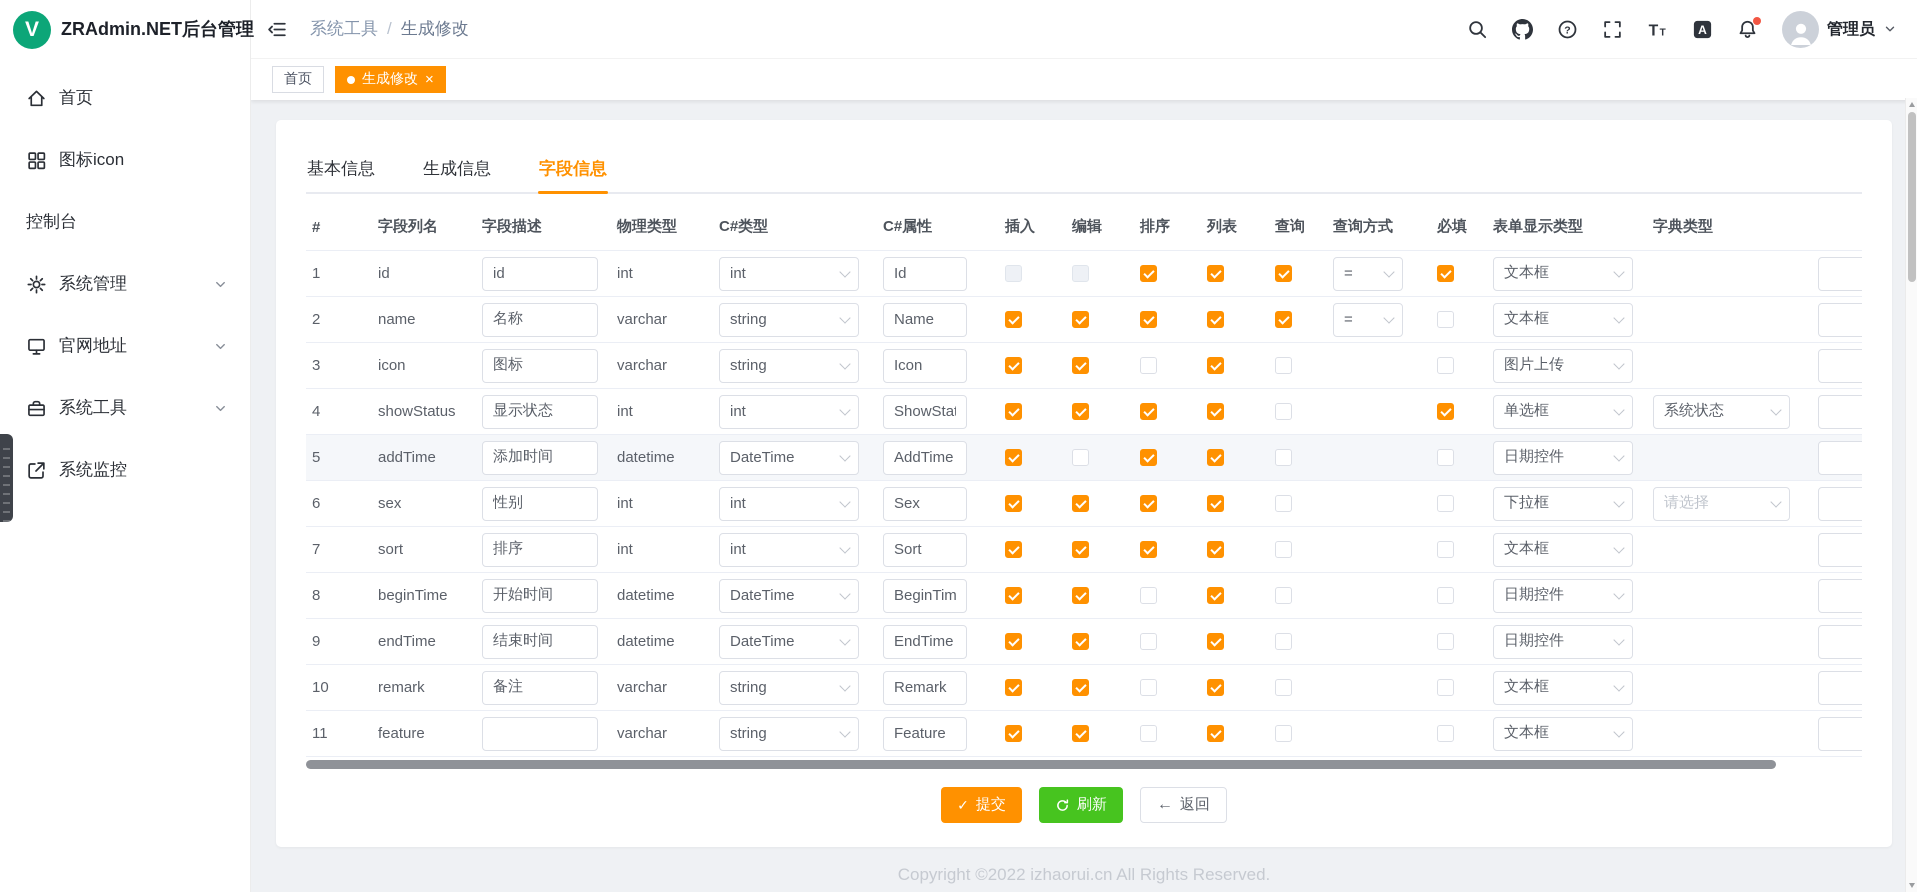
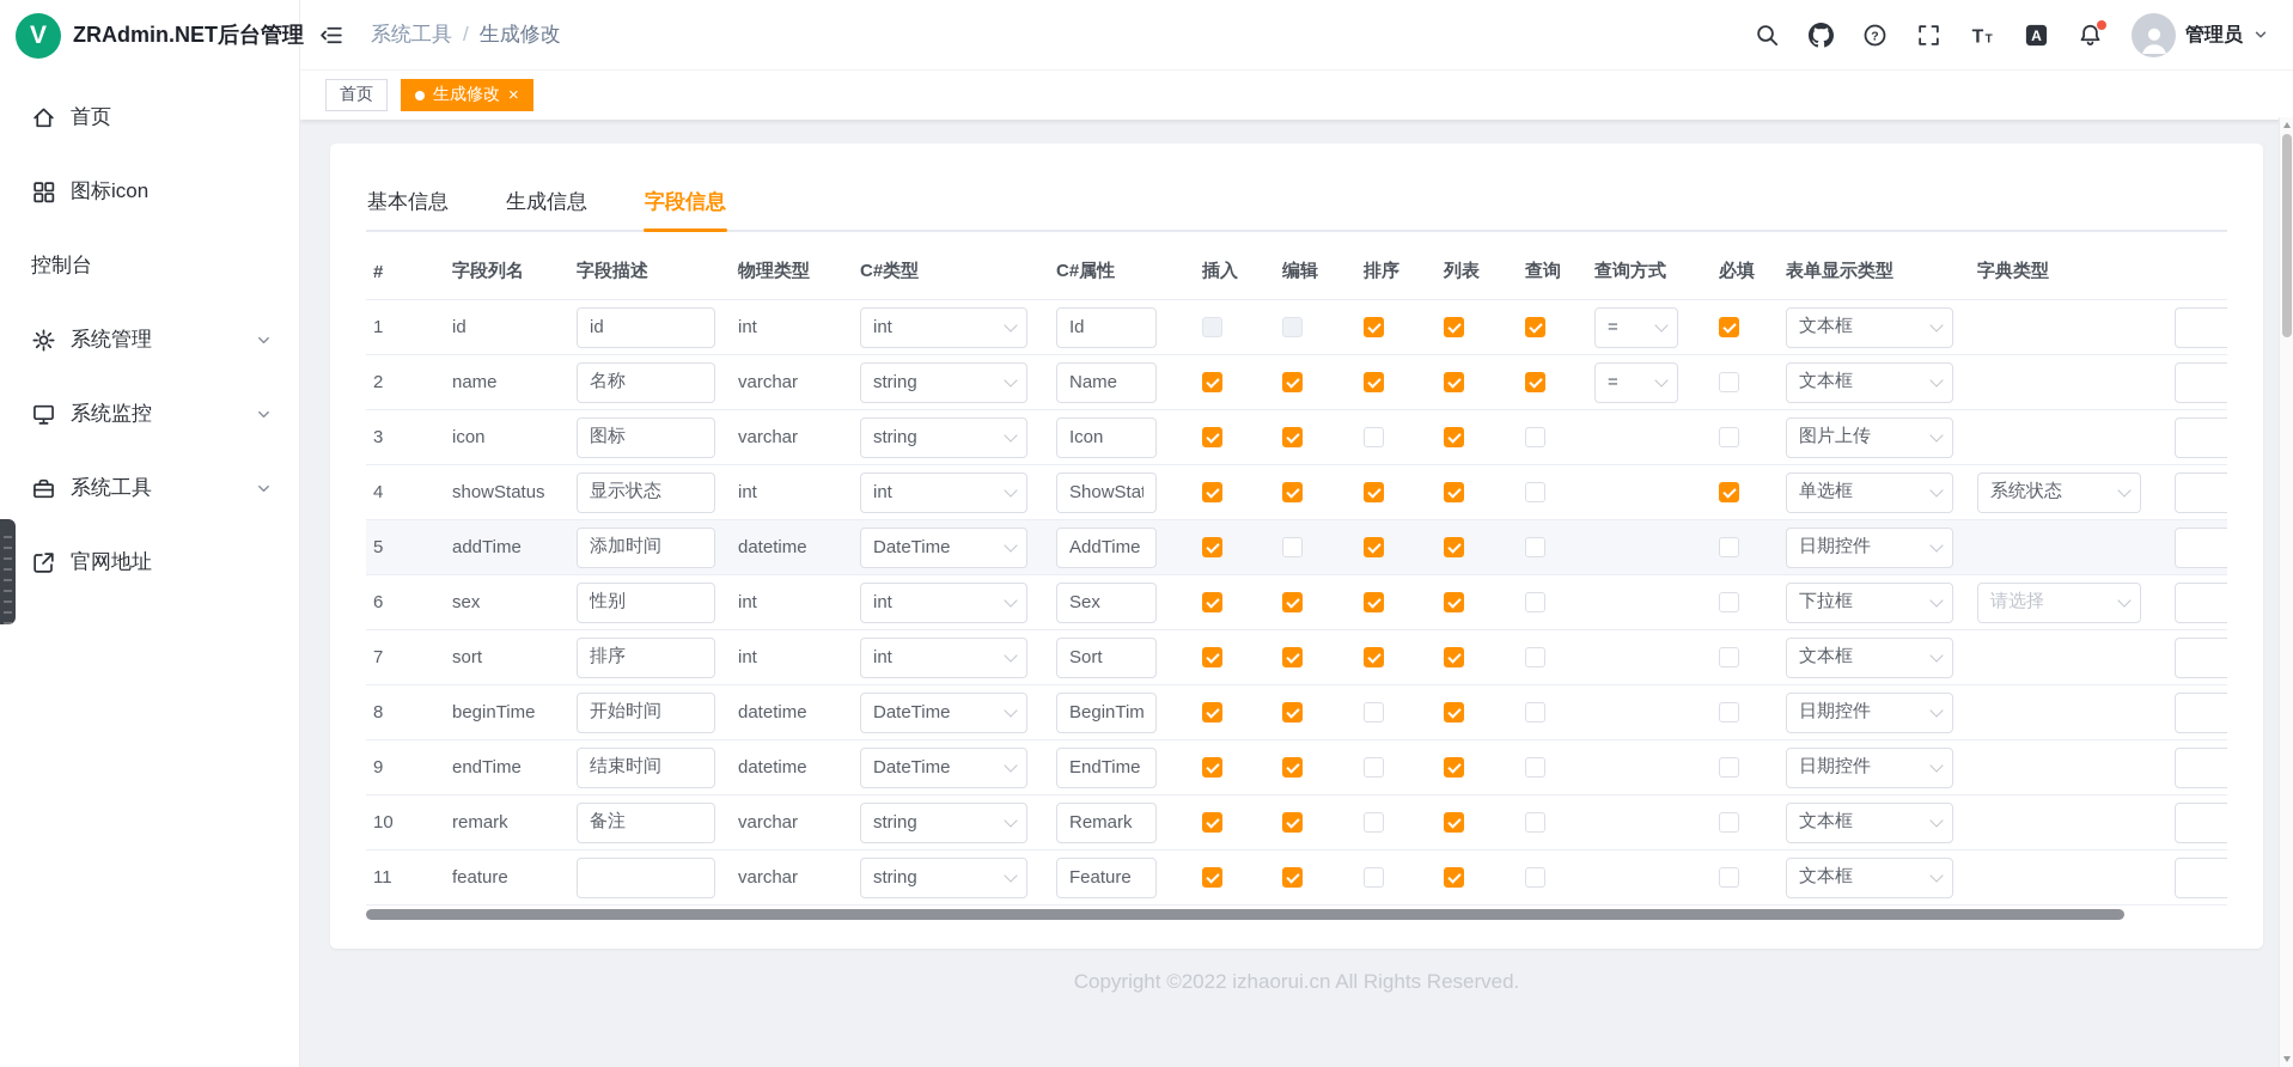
  V
  ZRAdmin.NET后台管理
  首页
  图标icon
  控制台
  系统管理
- 官网地址
+ 系统监控
  系统工具
- 系统监控
+ 官网地址
  系统工具
  /
  生成修改
  ?
  T
  T
  A
  管理员
  首页
  生成修改
  基本信息
  生成信息
  字段信息
  #	字段列名	字段描述	物理类型	C#类型	C#属性	插入	编辑	排序	列表	查询	查询方式	必填	表单显示类型	字典类型
  1	id	id	int	int	Id						=		文本框
  2	name	名称	varchar	string	Name						=		文本框
  3	icon	图标	varchar	string	Icon								图片上传
  4	showStatus	显示状态	int	int	ShowSta								单选框	系统状态
  5	addTime	添加时间	datetime	DateTime	AddTime								日期控件
  6	sex	性别	int	int	Sex								下拉框	请选择
  7	sort	排序	int	int	Sort								文本框
  8	beginTime	开始时间	datetime	DateTime	BeginTim								日期控件
  9	endTime	结束时间	datetime	DateTime	EndTime								日期控件
  10	remark	备注	varchar	string	Remark								文本框
  11	feature		varchar	string	Feature								文本框
- 提交
- 刷新
- 返回
  Copyright ©2022 izhaorui.cn All Rights Reserved.
